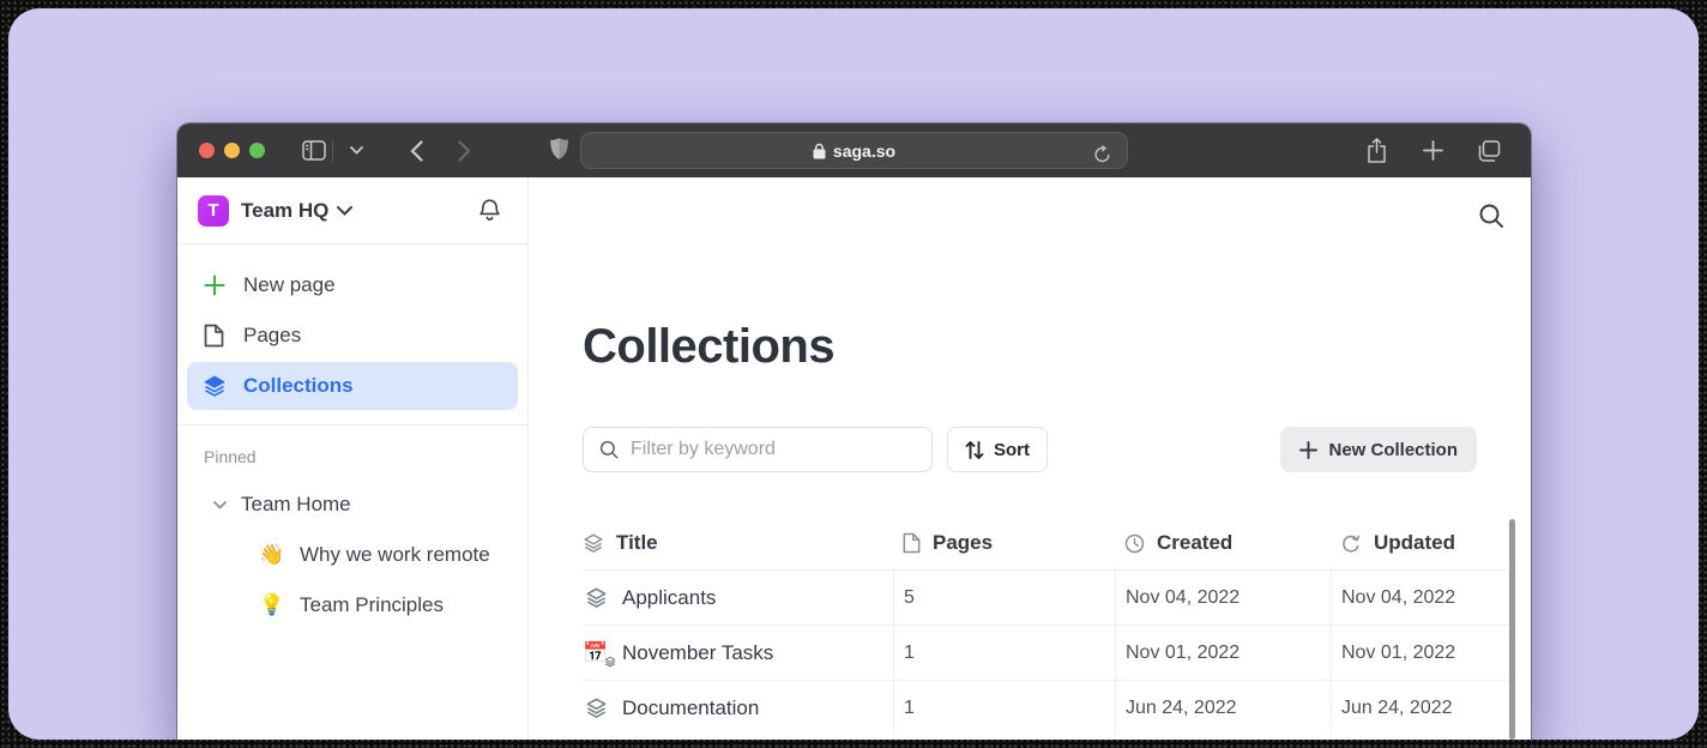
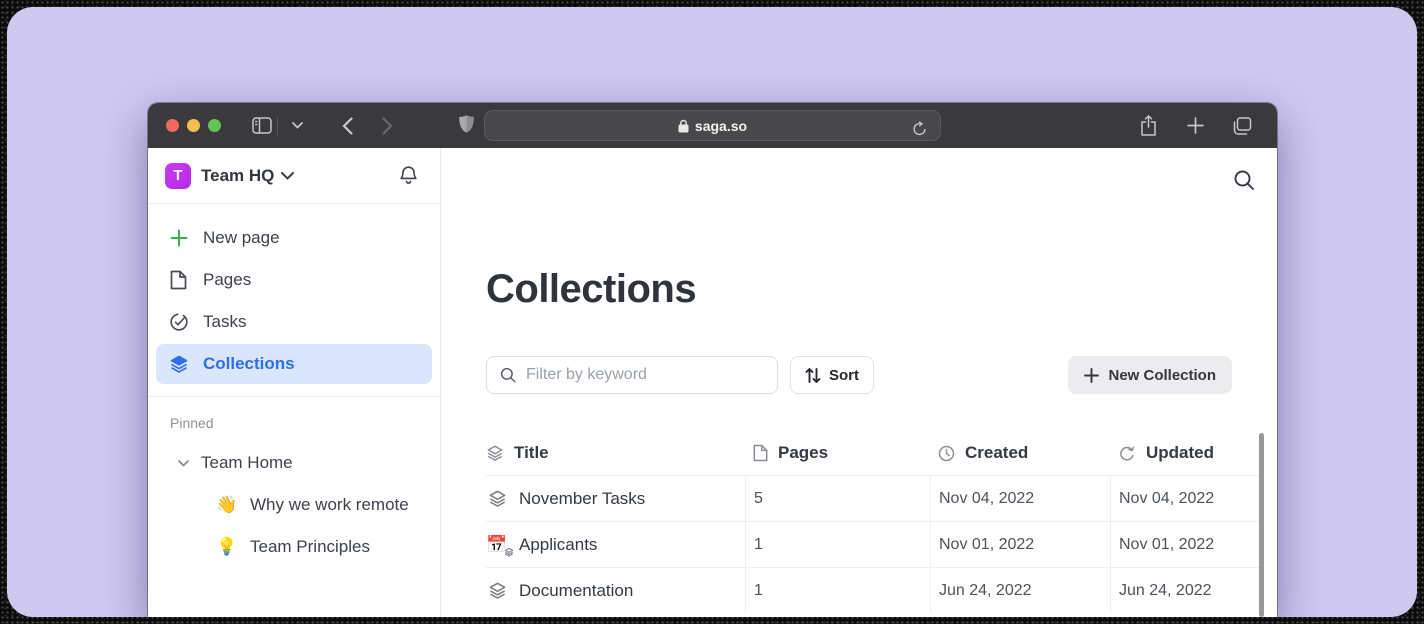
  saga.so
  T
  Team HQ
  New page
  Pages
+ Tasks
  Collections
  Pinned
  Team Home
  👋
  Why we work remote
  💡
  Team Principles
  Collections
  Filter by keyword
  Sort
  New Collection
  Title
  Pages
  Created
  Updated
- Applicants
+ November Tasks
  5
  Nov 04, 2022
  Nov 04, 2022
  📅
- November Tasks
+ Applicants
  1
  Nov 01, 2022
  Nov 01, 2022
  Documentation
  1
  Jun 24, 2022
  Jun 24, 2022
